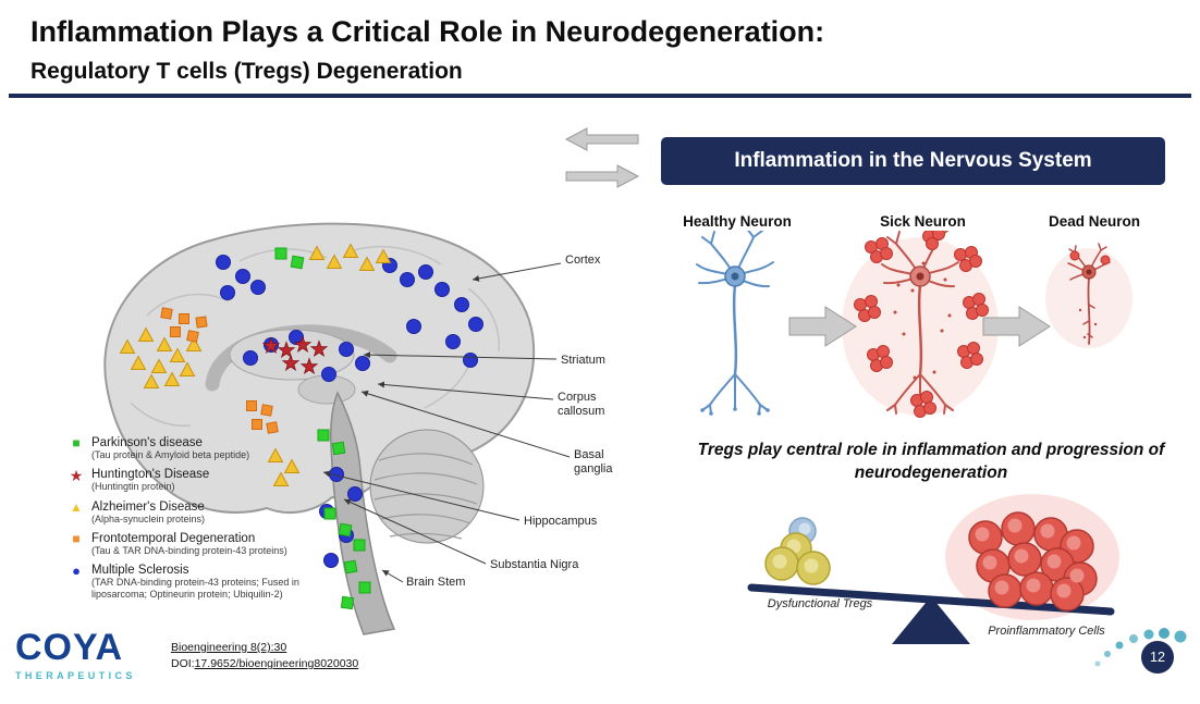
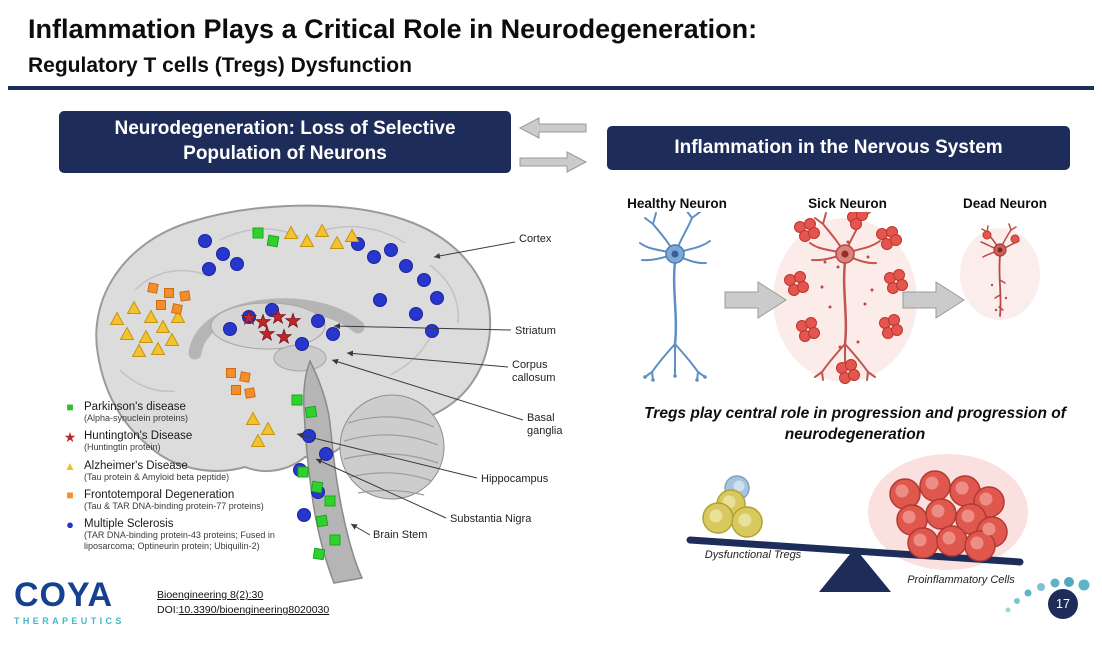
  Inflammation Plays a Critical Role in Neurodegeneration:
- Regulatory T cells (Tregs) Degeneration
+ Regulatory T cells (Tregs) Dysfunction
+ Neurodegeneration: Loss of Selective Population of Neurons
  Inflammation in the Nervous System
  Cortex
  Striatum
  Corpus callosum
  Basal ganglia
  Hippocampus
  Substantia Nigra
  Brain Stem
  ■
  Parkinson's disease
- (Tau protein & Amyloid beta peptide)
+ (Alpha-synuclein proteins)
  ★
  Huntington's Disease
  (Huntingtin protein)
  ▲
  Alzheimer's Disease
- (Alpha-synuclein proteins)
+ (Tau protein & Amyloid beta peptide)
  ■
  Frontotemporal Degeneration
- (Tau & TAR DNA-binding protein-43 proteins)
+ (Tau & TAR DNA-binding protein-77 proteins)
  ●
  Multiple Sclerosis
  (TAR DNA-binding protein-43 proteins; Fused in liposarcoma; Optineurin protein; Ubiquilin-2)
  Healthy Neuron
  Sick Neuron
  Dead Neuron
- Tregs play central role in inflammation and progression of neurodegeneration
+ Tregs play central role in progression and progression of neurodegeneration
  Dysfunctional Tregs
  Proinflammatory Cells
  COYA
  THERAPEUTICS
  Bioengineering 8(2):30
- DOI:17.9652/bioengineering8020030
+ DOI:10.3390/bioengineering8020030
- 12
+ 17
